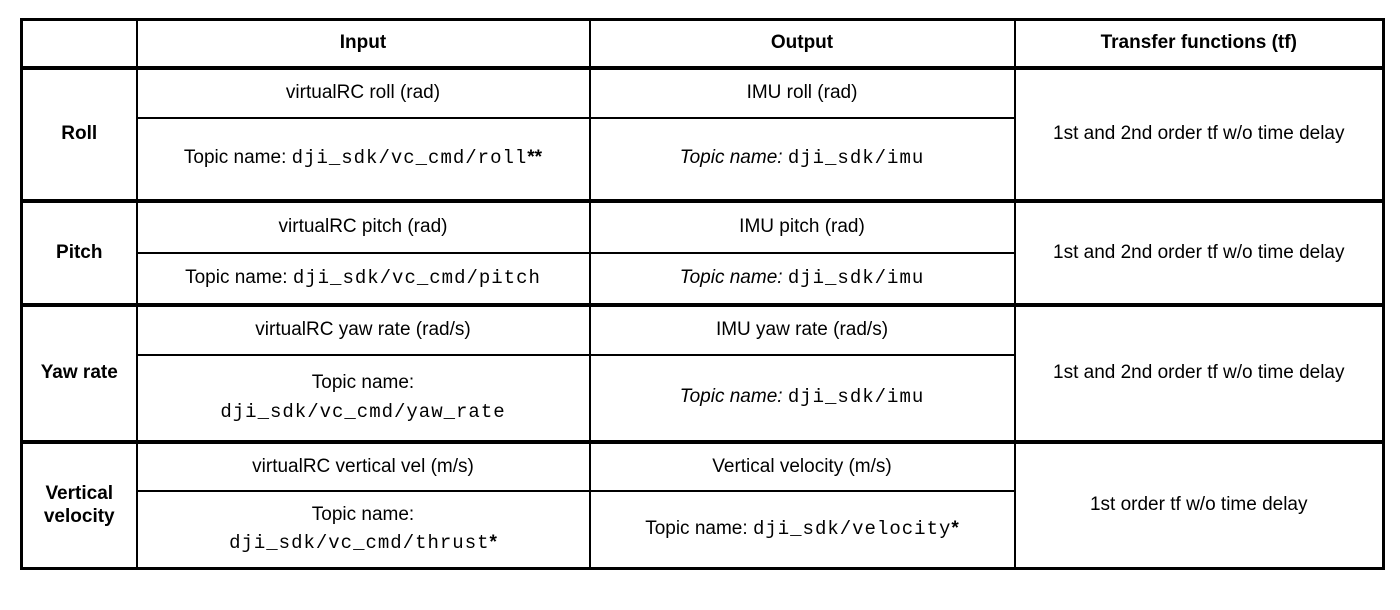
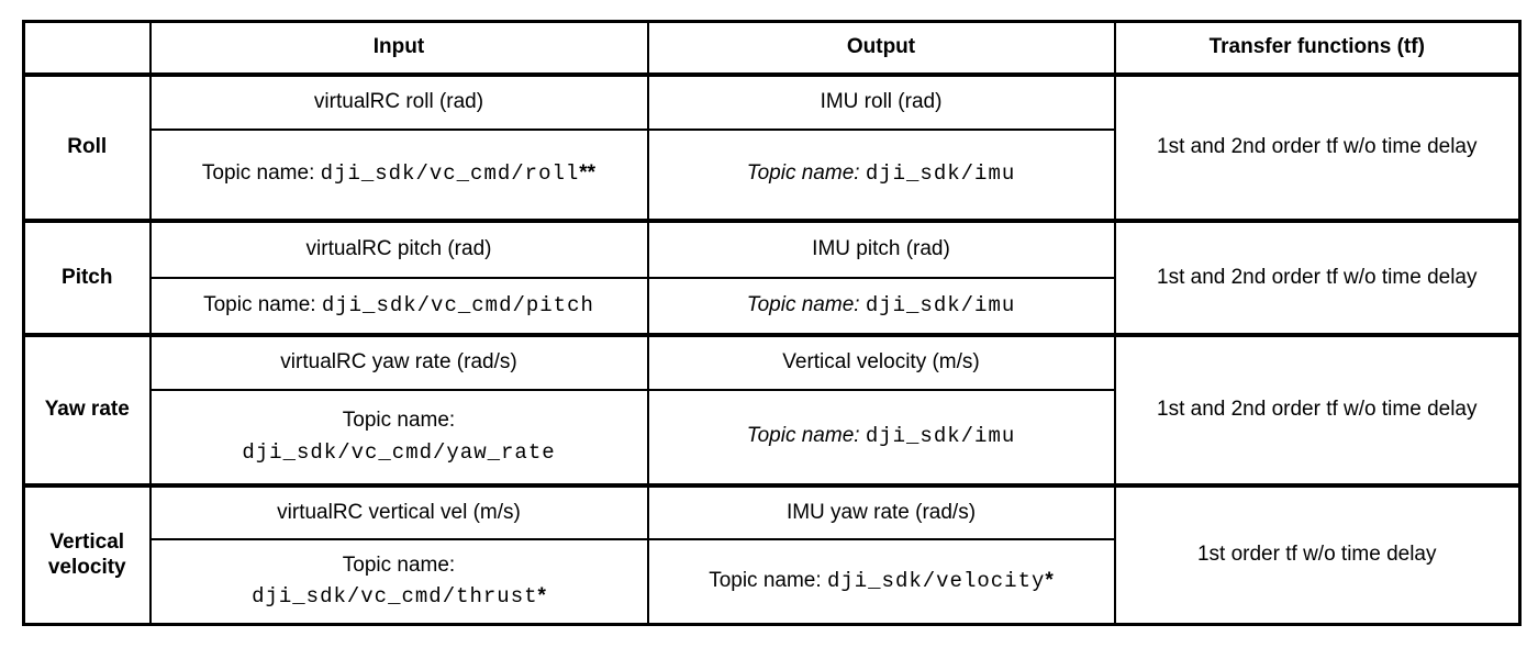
  	Input	Output	Transfer functions (tf)
  Roll	virtualRC roll (rad)	IMU roll (rad)	1st and 2nd order tf w/o time delay
  Topic name: dji_sdk/vc_cmd/roll**	Topic name: dji_sdk/imu
  Pitch	virtualRC pitch (rad)	IMU pitch (rad)	1st and 2nd order tf w/o time delay
  Topic name: dji_sdk/vc_cmd/pitch	Topic name: dji_sdk/imu
- Yaw rate	virtualRC yaw rate (rad/s)	IMU yaw rate (rad/s)	1st and 2nd order tf w/o time delay
+ Yaw rate	virtualRC yaw rate (rad/s)	Vertical velocity (m/s)	1st and 2nd order tf w/o time delay
  Topic name:dji_sdk/vc_cmd/yaw_rate	Topic name: dji_sdk/imu
- Vertical velocity	virtualRC vertical vel (m/s)	Vertical velocity (m/s)	1st order tf w/o time delay
+ Vertical velocity	virtualRC vertical vel (m/s)	IMU yaw rate (rad/s)	1st order tf w/o time delay
  Topic name:dji_sdk/vc_cmd/thrust*	Topic name: dji_sdk/velocity*
